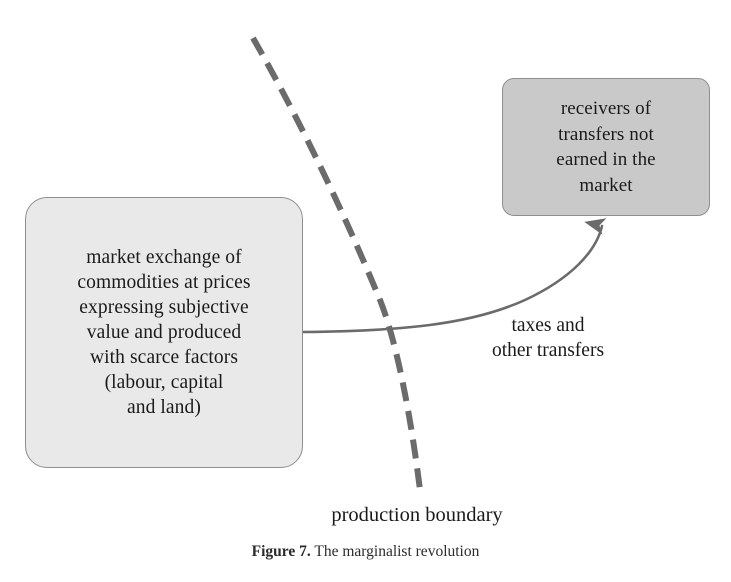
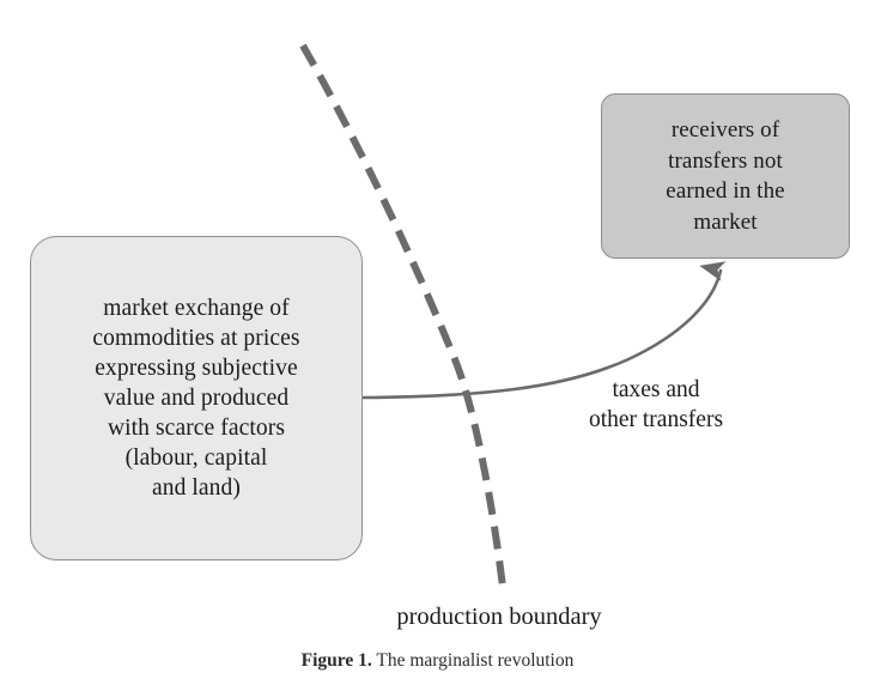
  market exchange of
  commodities at prices
  expressing subjective
  value and produced
  with scarce factors
  (labour, capital
  and land)
  receivers of
  transfers not
  earned in the
  market
  taxes and
  other transfers
  production boundary
- Figure 7. The marginalist revolution
+ Figure 1. The marginalist revolution
